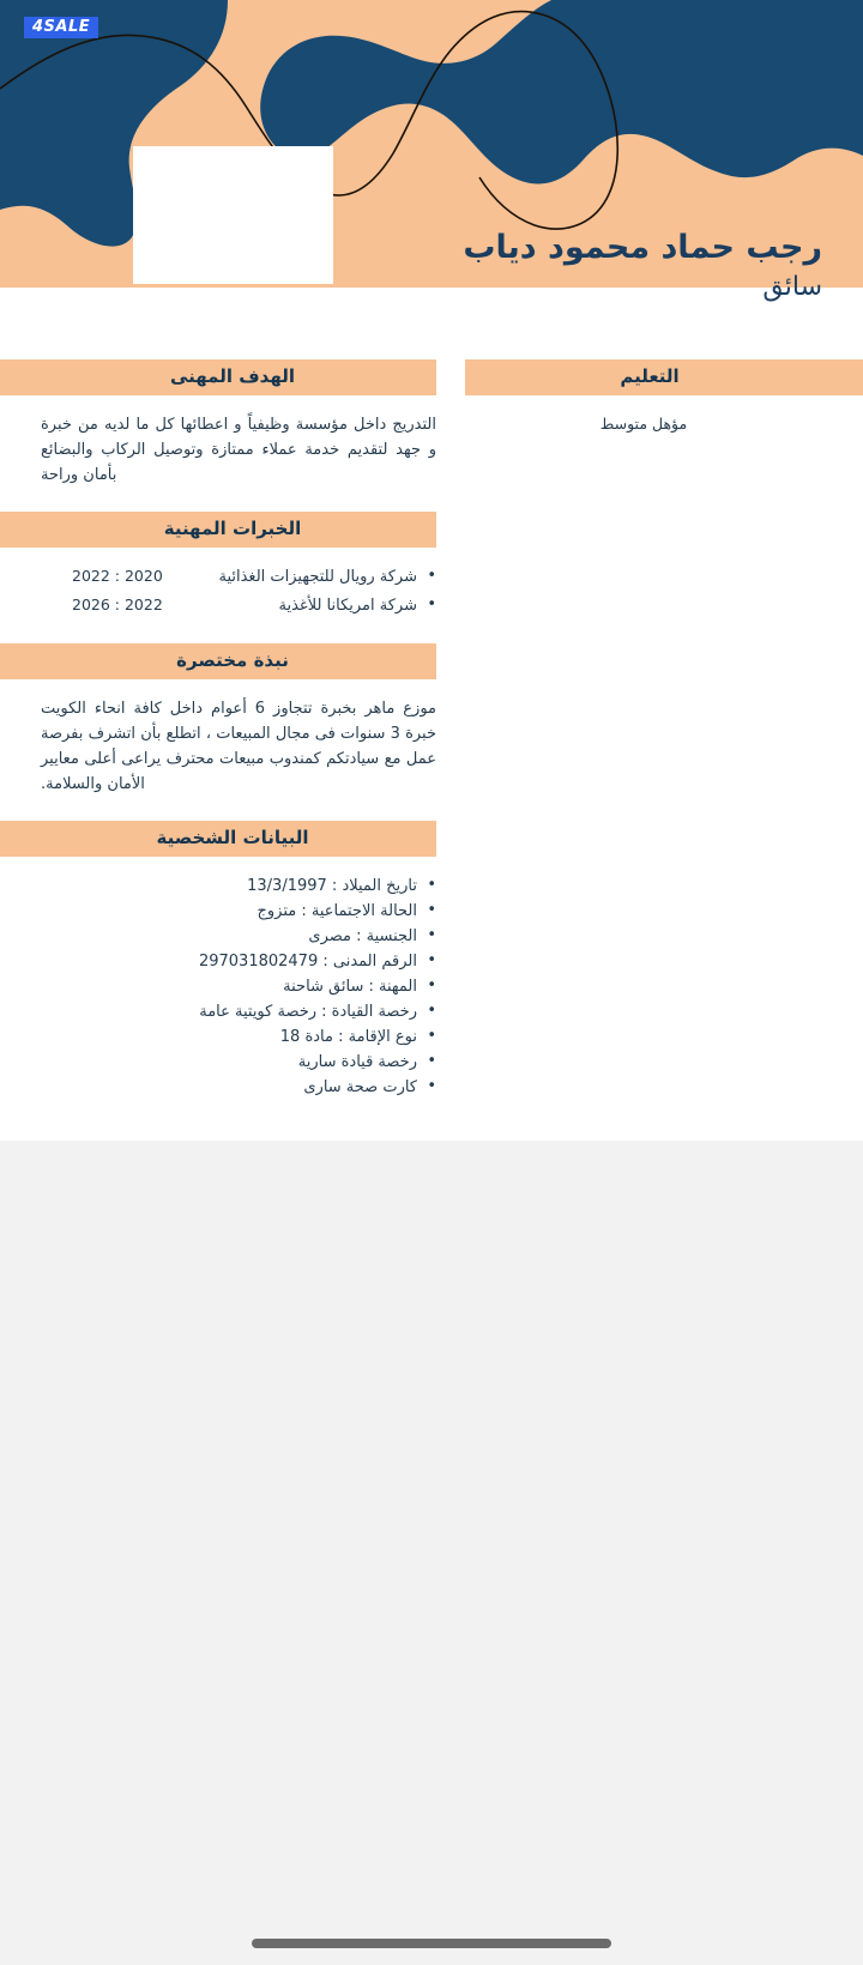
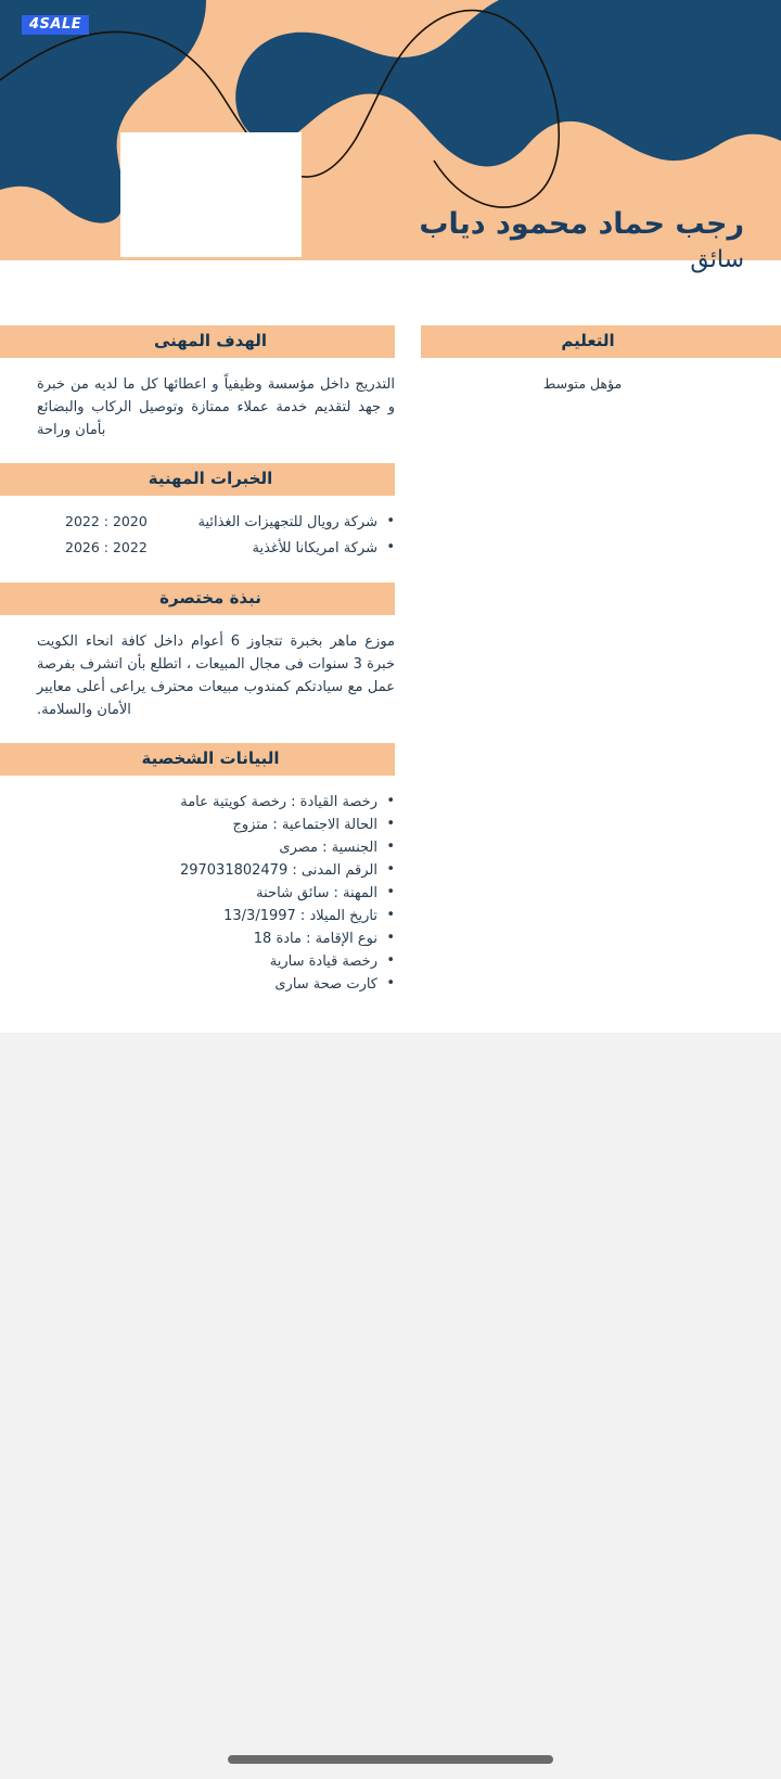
  4SALE
  رجب حماد محمود دياب
  سائق
  التعليم
  مؤهل متوسط
  الهدف المهنى
  التدريج داخل مؤسسة وظيفياً و اعطائها كل ما لديه من خبرة و جهد لتقديم خدمة عملاء ممتازة وتوصيل الركاب والبضائع بأمان وراحة
  الخبرات المهنية
  شركة رويال للتجهيزات الغذائية
  2022 : 2020
  شركة امريكانا للأغذية
  2026 : 2022
  نبذة مختصرة
  موزع ماهر بخبرة تتجاوز 6 أعوام داخل كافة انحاء الكويت خبرة 3 سنوات فى مجال المبيعات ، اتطلع بأن اتشرف بفرصة عمل مع سيادتكم كمندوب مبيعات محترف يراعى أعلى معايير الأمان والسلامة.
  البيانات الشخصية
- تاريخ الميلاد : 13/3/1997
+ رخصة القيادة : رخصة كويتية عامة
  الحالة الاجتماعية : متزوج
  الجنسية : مصرى
  الرقم المدنى : 297031802479
  المهنة : سائق شاحنة
- رخصة القيادة : رخصة كويتية عامة
+ تاريخ الميلاد : 13/3/1997
  نوع الإقامة : مادة 18
  رخصة قيادة سارية
  كارت صحة سارى
